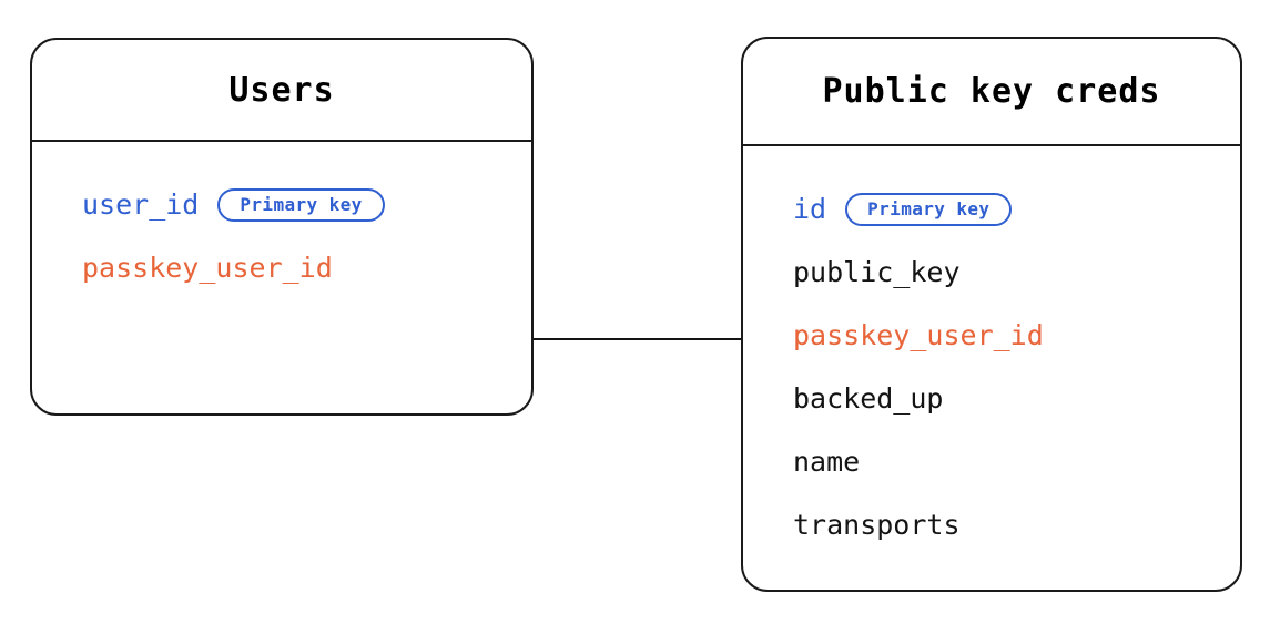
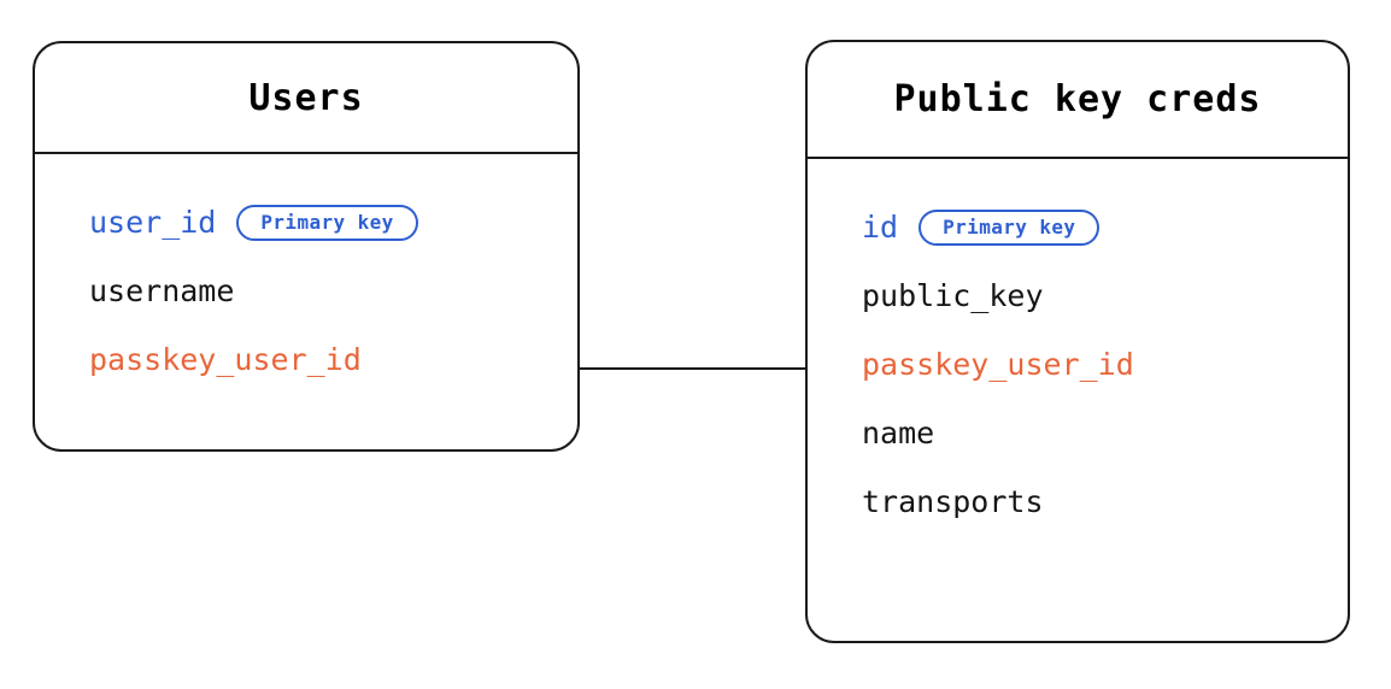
  Users
  user_id
  Primary key
+ username
  passkey_user_id
  Public key creds
  id
  Primary key
  public_key
  passkey_user_id
- backed_up
  name
  transports
